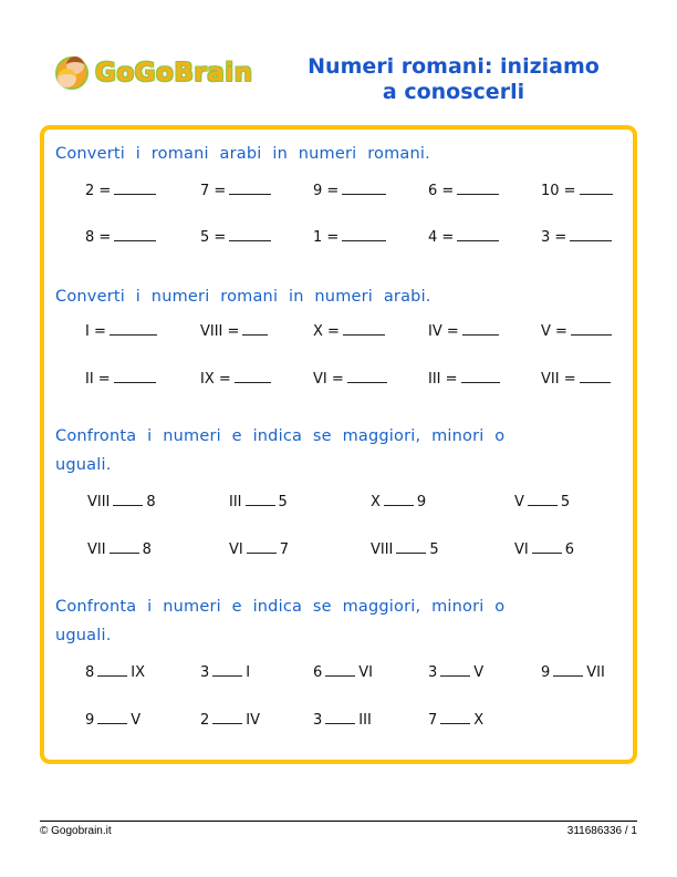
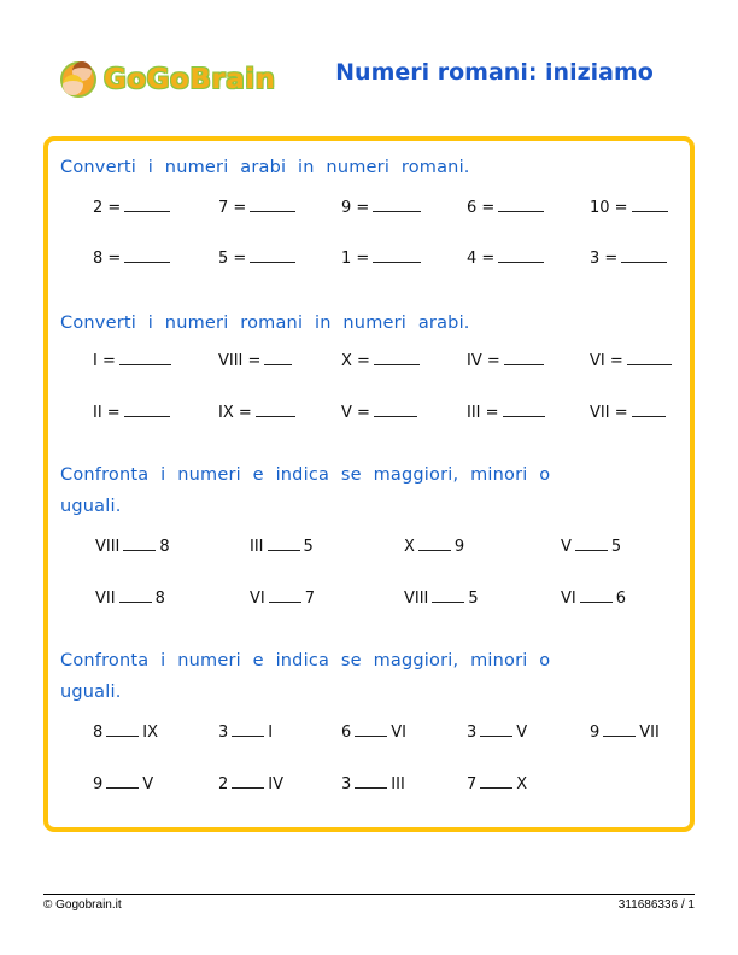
  GoGoBrain
  Numeri romani: iniziamo
- a conoscerli
- Converti i romani arabi in numeri romani.
+ Converti i numeri arabi in numeri romani.
  2 =
  7 =
  9 =
  6 =
  10 =
  8 =
  5 =
  1 =
  4 =
  3 =
  Converti i numeri romani in numeri arabi.
  I =
  VIII =
  X =
  IV =
- V =
+ VI =
  II =
  IX =
- VI =
+ V =
  III =
  VII =
  Confronta i numeri e indica se maggiori, minori o
  uguali.
  VIII 8
  III 5
  X 9
  V 5
  VII 8
  VI 7
  VIII 5
  VI 6
  Confronta i numeri e indica se maggiori, minori o
  uguali.
  8 IX
  3 I
  6 VI
  3 V
  9 VII
  9 V
  2 IV
  3 III
  7 X
  © Gogobrain.it
  311686336 / 1
